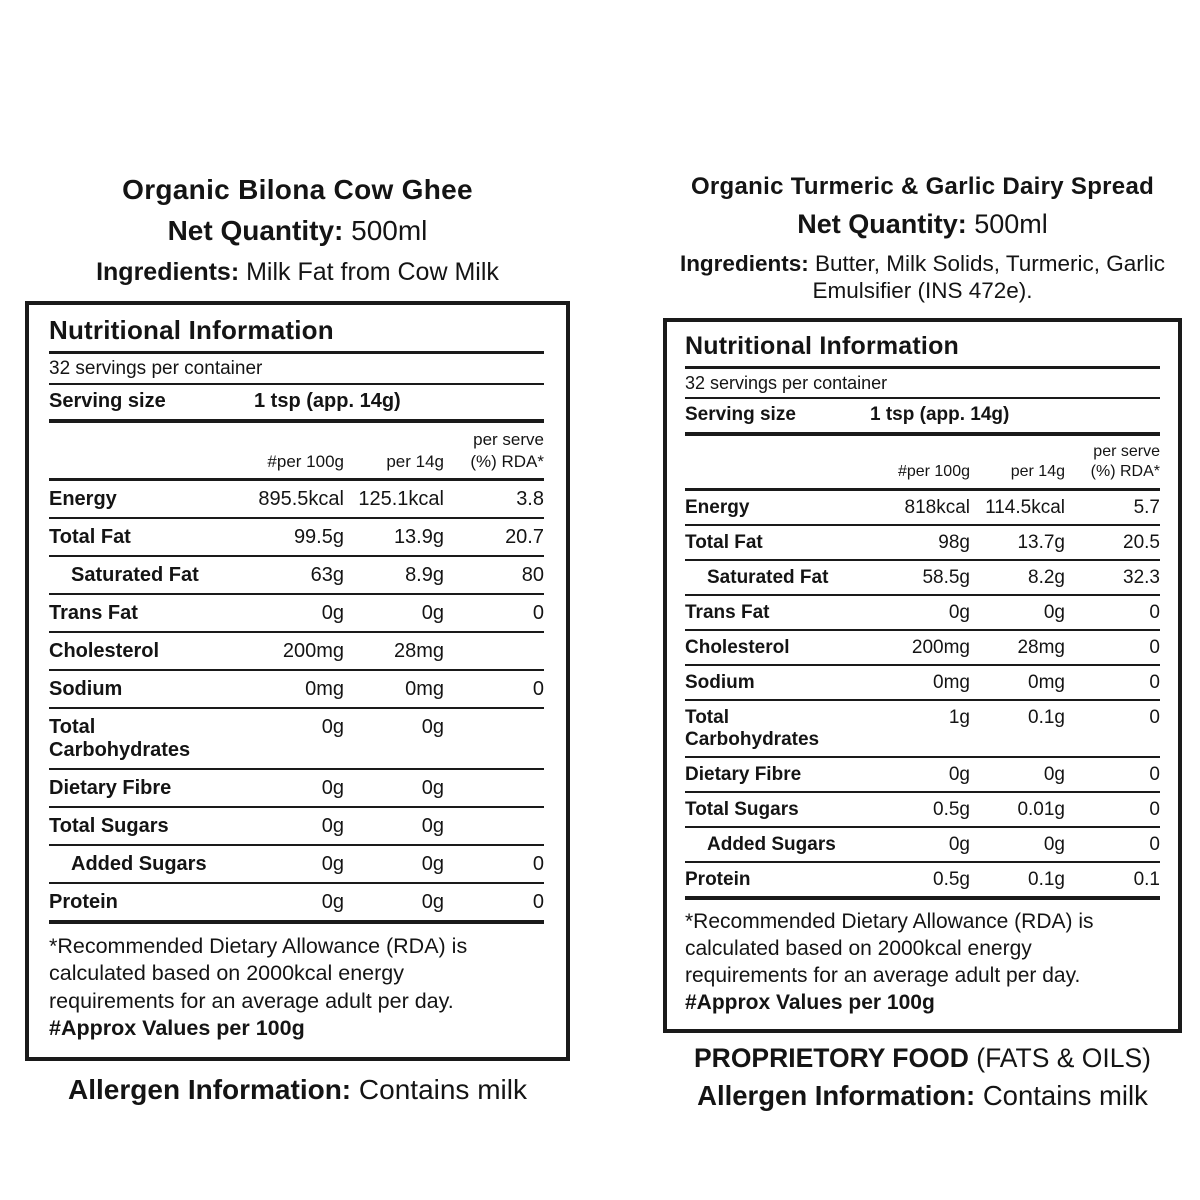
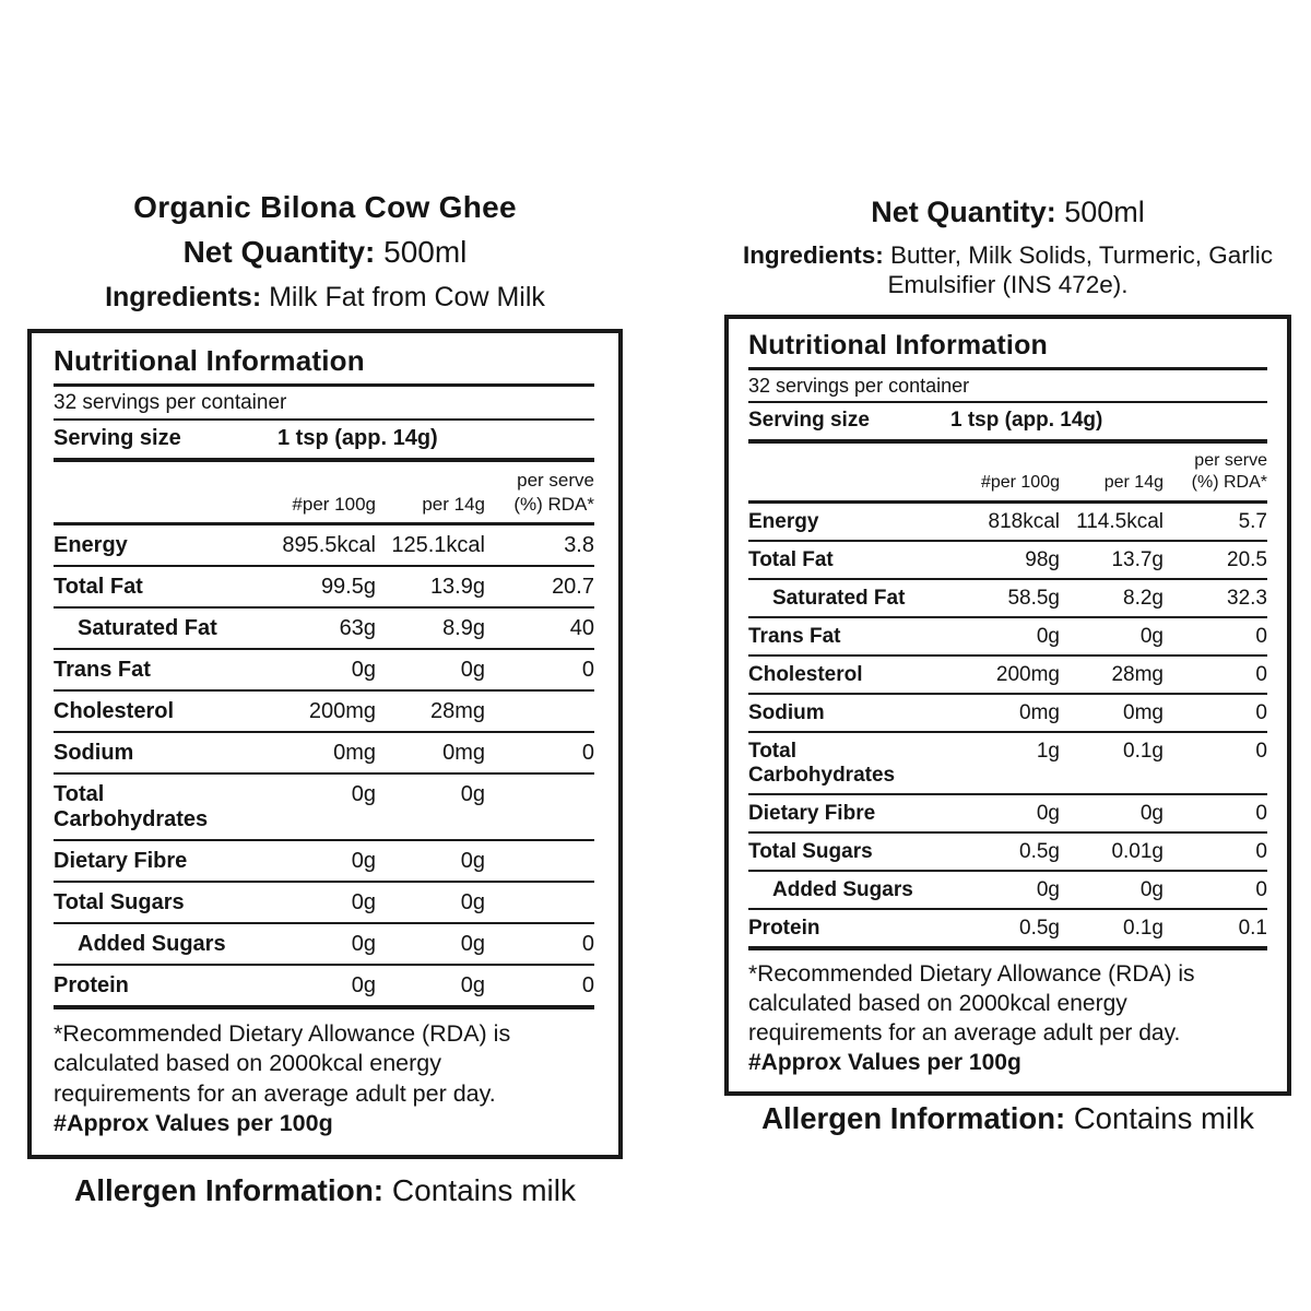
  Organic Bilona Cow Ghee
  Net Quantity: 500ml
  Ingredients: Milk Fat from Cow Milk
  Nutritional Information
  32 servings per container
  Serving size
  1 tsp (app. 14g)
  #per 100g
  per 14g
  per serve
  (%) RDA*
  Energy
  895.5kcal
  125.1kcal
  3.8
  Total Fat
  99.5g
  13.9g
  20.7
  Saturated Fat
  63g
  8.9g
- 80
+ 40
  Trans Fat
  0g
  0g
  0
  Cholesterol
  200mg
  28mg
  Sodium
  0mg
  0mg
  0
  Total Carbohydrates
  0g
  0g
  Dietary Fibre
  0g
  0g
  Total Sugars
  0g
  0g
  Added Sugars
  0g
  0g
  0
  Protein
  0g
  0g
  0
  *Recommended Dietary Allowance (RDA) is
  calculated based on 2000kcal energy
  requirements for an average adult per day.
  #Approx Values per 100g
  Allergen Information: Contains milk
- Organic Turmeric & Garlic Dairy Spread
  Net Quantity: 500ml
  Ingredients: Butter, Milk Solids, Turmeric, Garlic
  Emulsifier (INS 472e).
  Nutritional Information
  32 servings per container
  Serving size
  1 tsp (app. 14g)
  #per 100g
  per 14g
  per serve
  (%) RDA*
  Energy
  818kcal
  114.5kcal
  5.7
  Total Fat
  98g
  13.7g
  20.5
  Saturated Fat
  58.5g
  8.2g
  32.3
  Trans Fat
  0g
  0g
  0
  Cholesterol
  200mg
  28mg
  0
  Sodium
  0mg
  0mg
  0
  Total Carbohydrates
  1g
  0.1g
  0
  Dietary Fibre
  0g
  0g
  0
  Total Sugars
  0.5g
  0.01g
  0
  Added Sugars
  0g
  0g
  0
  Protein
  0.5g
  0.1g
  0.1
  *Recommended Dietary Allowance (RDA) is
  calculated based on 2000kcal energy
  requirements for an average adult per day.
  #Approx Values per 100g
- PROPRIETORY FOOD (FATS & OILS)
  Allergen Information: Contains milk
